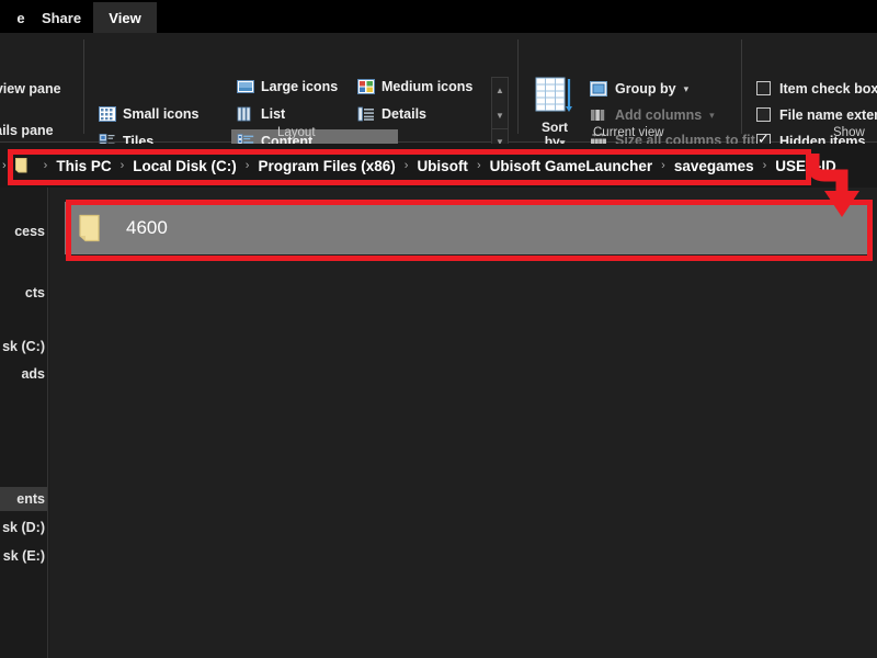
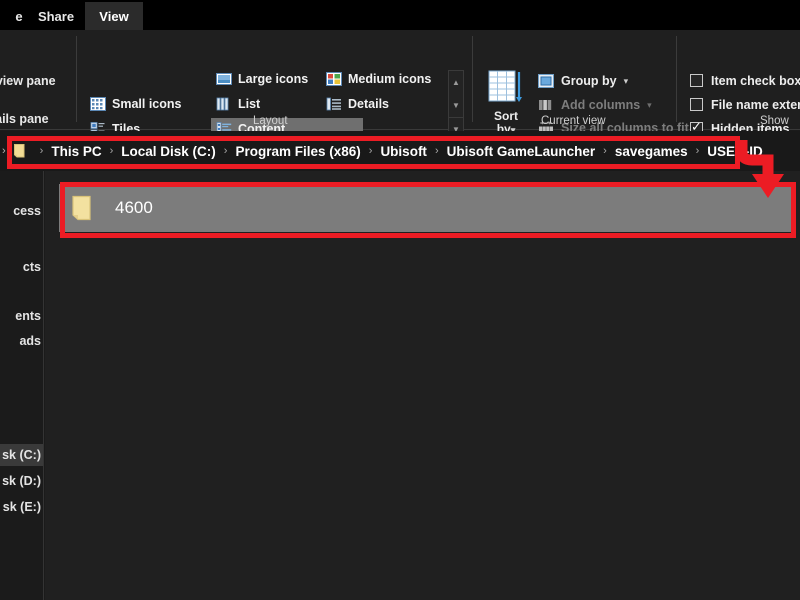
  e
  Share
  View
  iew pane
  ils pane
  Large icons
  Medium icons
  Small icons
  List
  Details
  Tiles
  Content
  ▲
  ▼
  ▼
  Layout
  Sort
  by▾
  Group by
  ▾
  Add columns
  ▾
  Size all columns to fit
  Current view
  Item check box
  File name exte
  Hidden items
  Show
  ›
  ›
  This PC
  ›
  Local Disk (C:)
  ›
  Program Files (x86)
  ›
  Ubisoft
  ›
  Ubisoft GameLauncher
  ›
  savegames
  ›
  USEID
  cess
  cts
- sk (C:)
+ ents
  ads
- ents
+ sk (C:)
  sk (D:)
  sk (E:)
  4600
